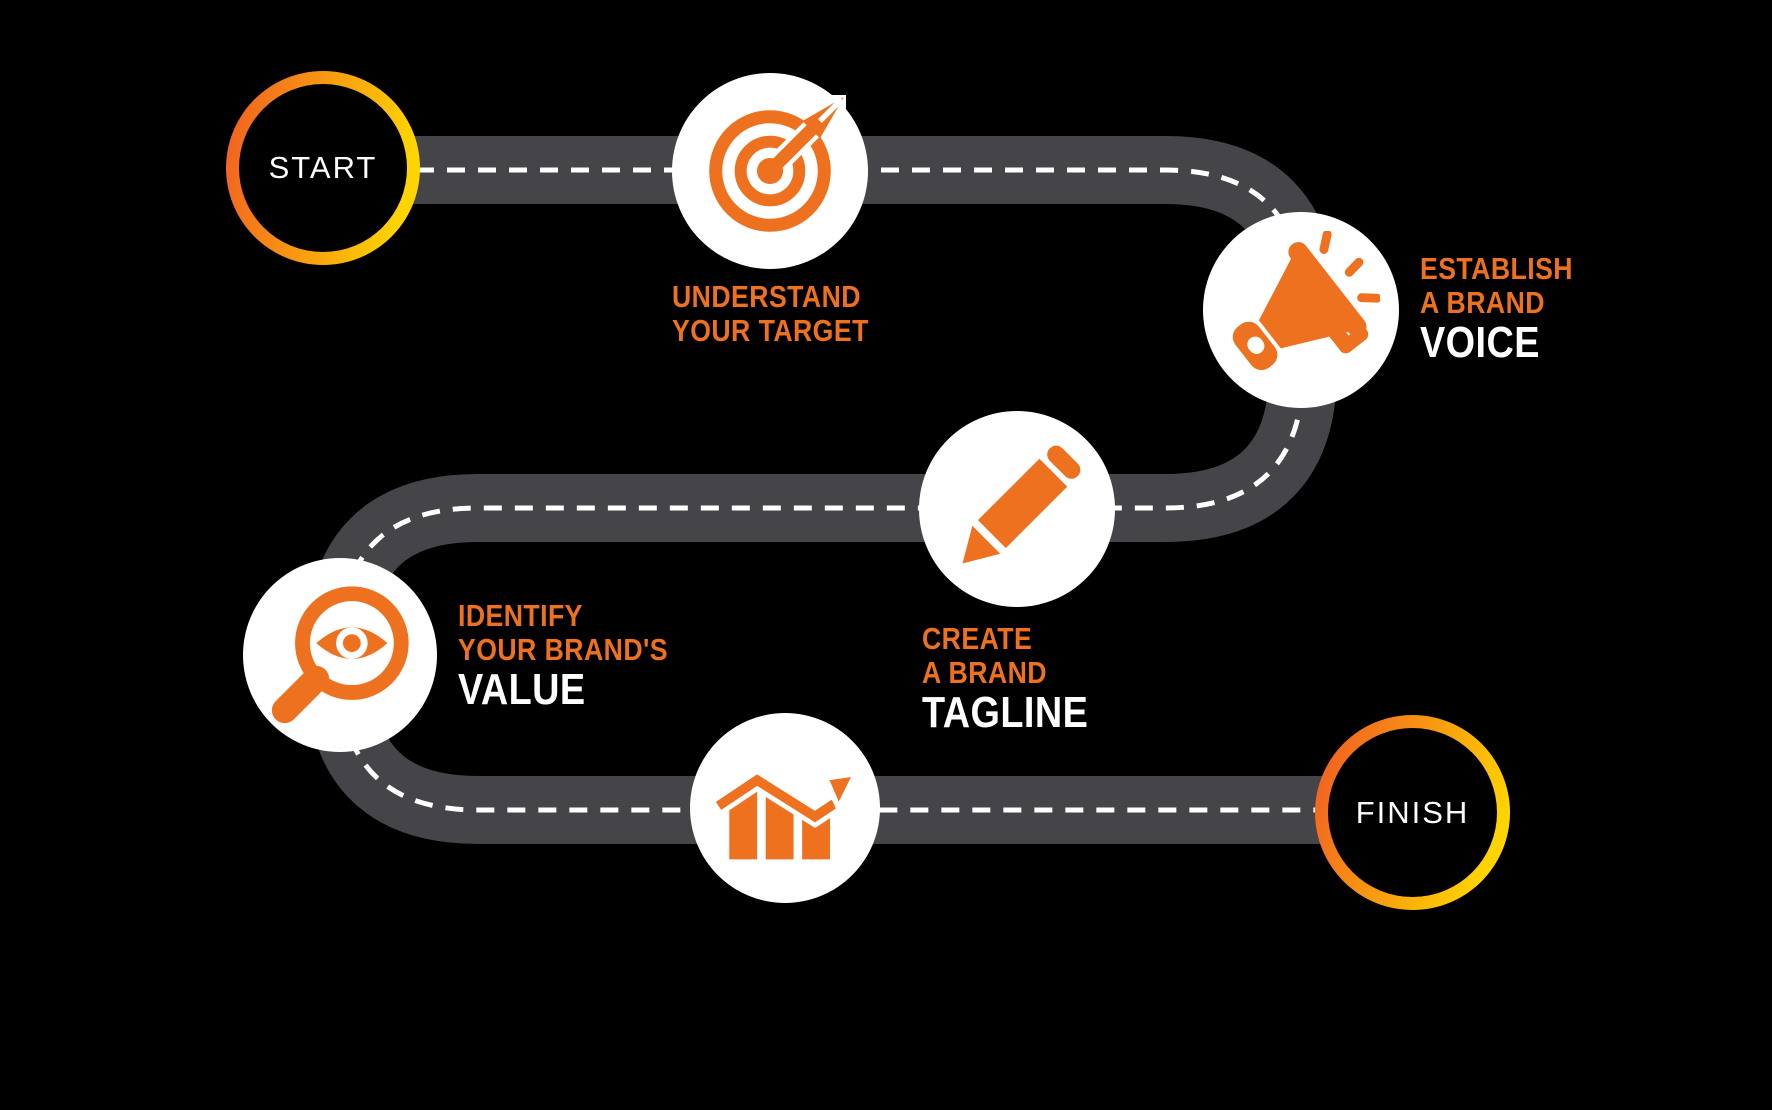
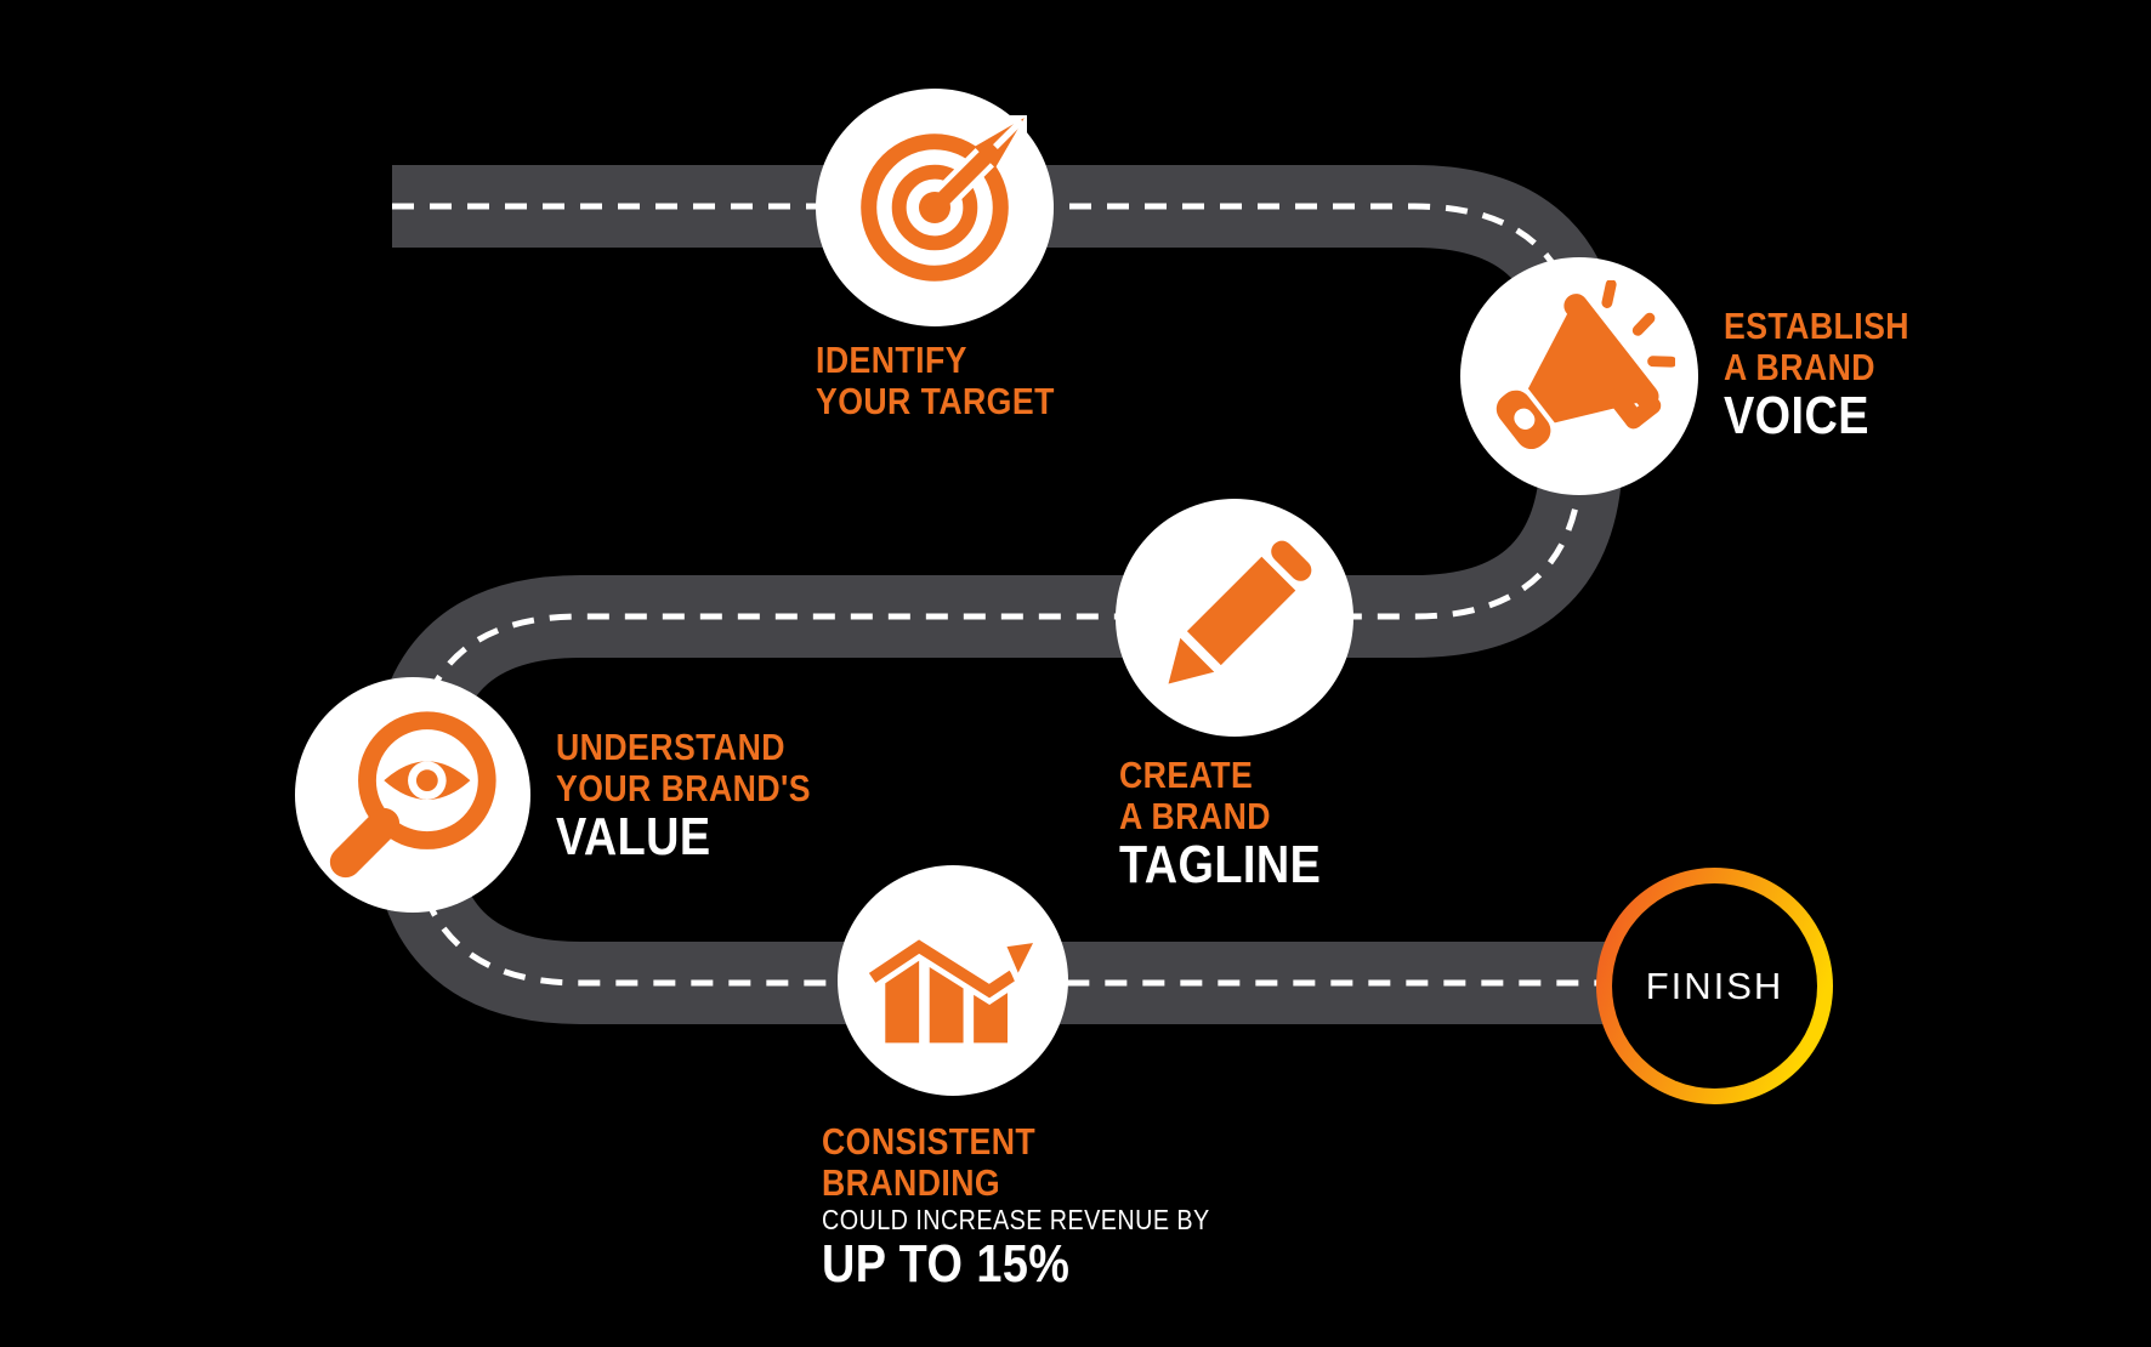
- START
  FINISH
- UNDERSTAND
+ IDENTIFY
  YOUR TARGET
  ESTABLISH
  A BRAND
  VOICE
  CREATE
  A BRAND
  TAGLINE
- IDENTIFY
+ UNDERSTAND
  YOUR BRAND'S
  VALUE
+ CONSISTENT
+ BRANDING
+ COULD INCREASE REVENUE BY
+ UP TO 15%
